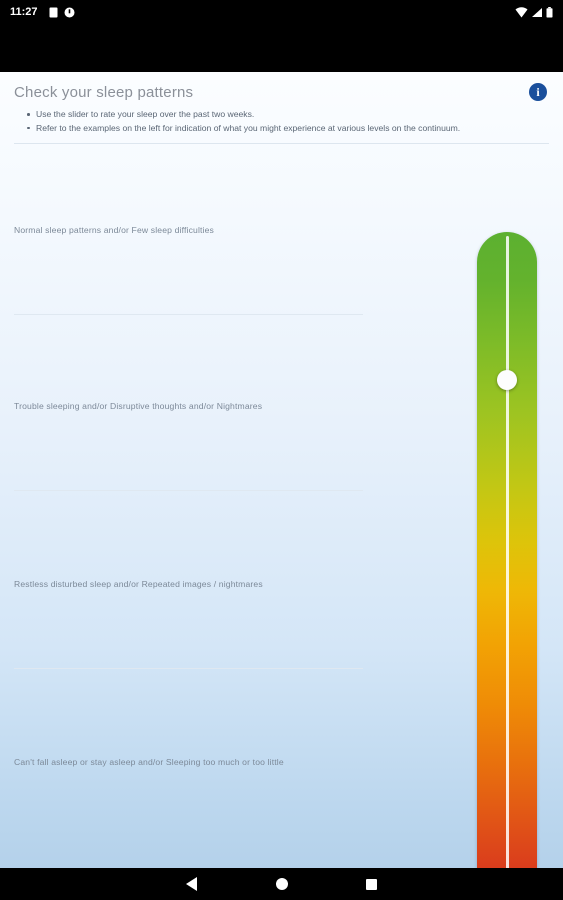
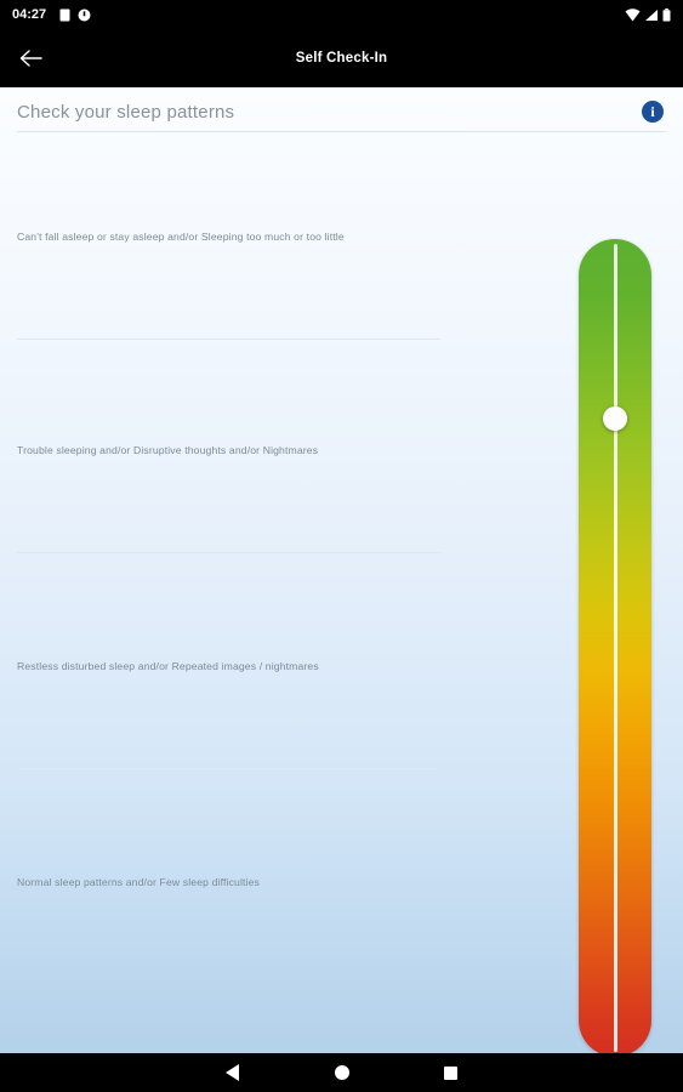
- 11:27
+ 04:27
+ Self Check-In
  Check your sleep patterns
  i
- Use the slider to rate your sleep over the past two weeks.
- Refer to the examples on the left for indication of what you might experience at various levels on the continuum.
- Normal sleep patterns and/or Few sleep difficulties
+ Can't fall asleep or stay asleep and/or Sleeping too much or too little
  Trouble sleeping and/or Disruptive thoughts and/or Nightmares
  Restless disturbed sleep and/or Repeated images / nightmares
- Can't fall asleep or stay asleep and/or Sleeping too much or too little
+ Normal sleep patterns and/or Few sleep difficulties
